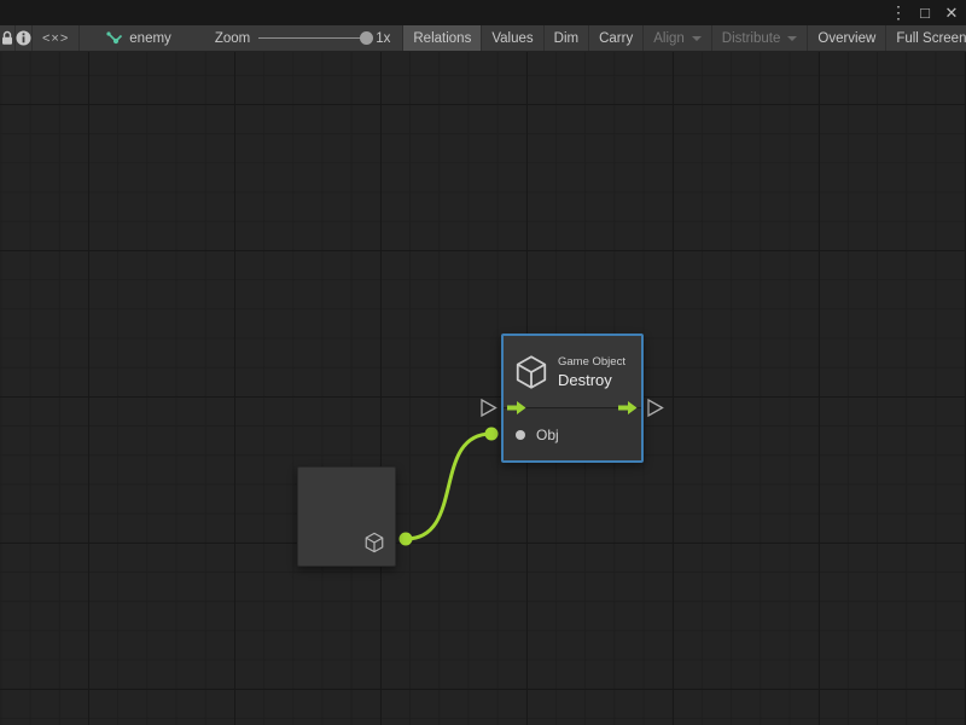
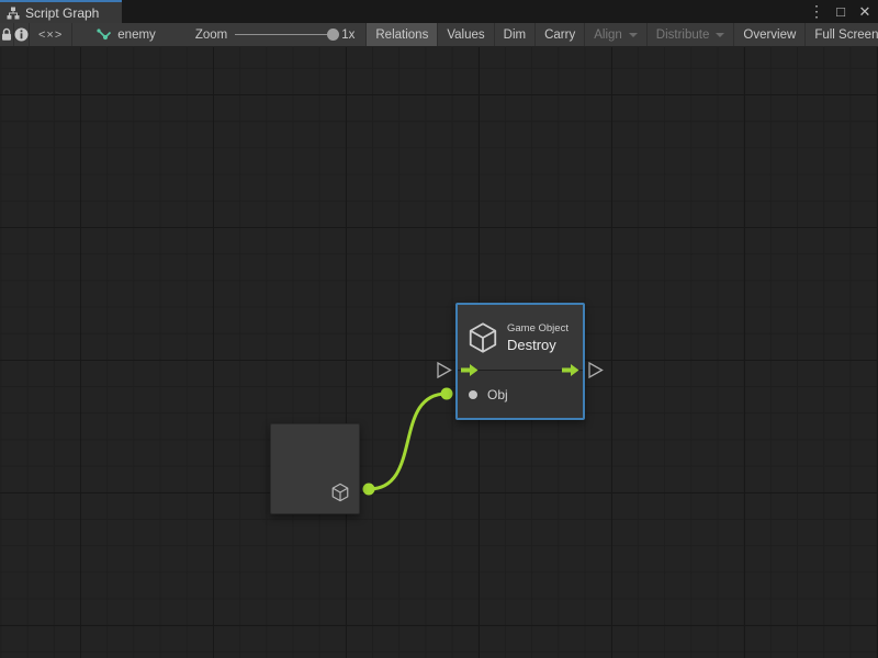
+ Script Graph
  ⋮
  □
  ✕
  <×>
  enemy
  Zoom
  1x
  Relations
  Values
  Dim
  Carry
  Align
  Distribute
  Overview
  Full Screen
  Game Object
  Destroy
  Obj
